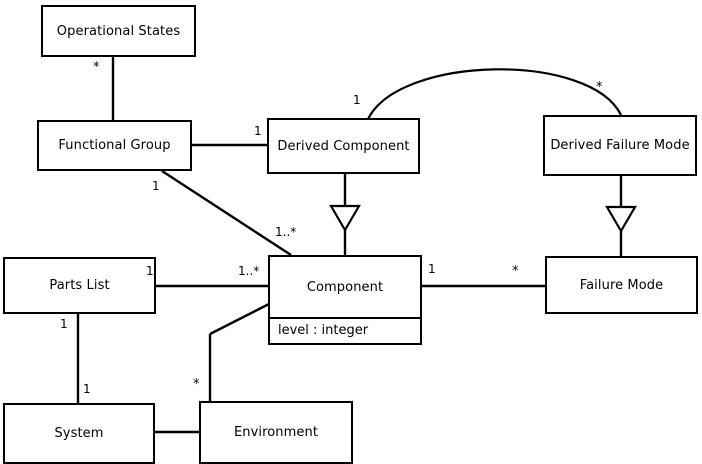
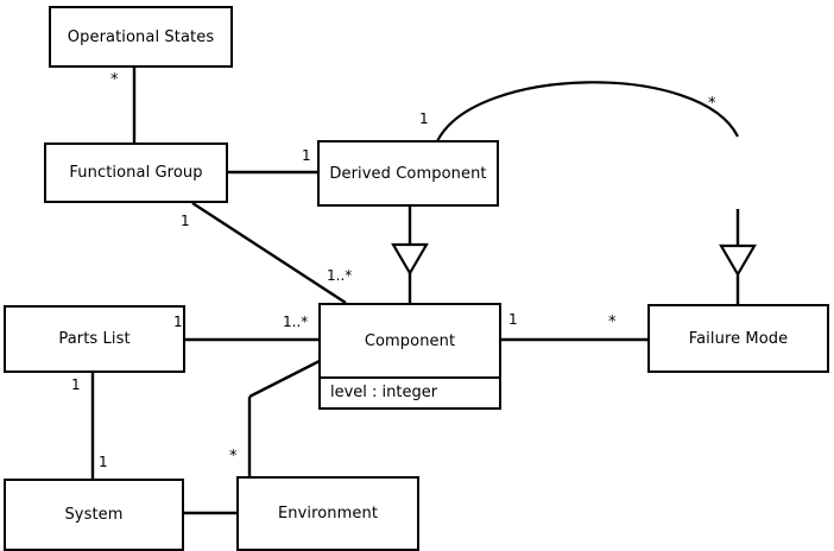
  Operational States
  Functional Group
  Derived Component
- Derived Failure Mode
  Parts List
  Component
  level : integer
  Failure Mode
  System
  Environment
  *
  1
  1
  1..*
  1
  *
  1
  1..*
  1
  *
  1
  1
  *
